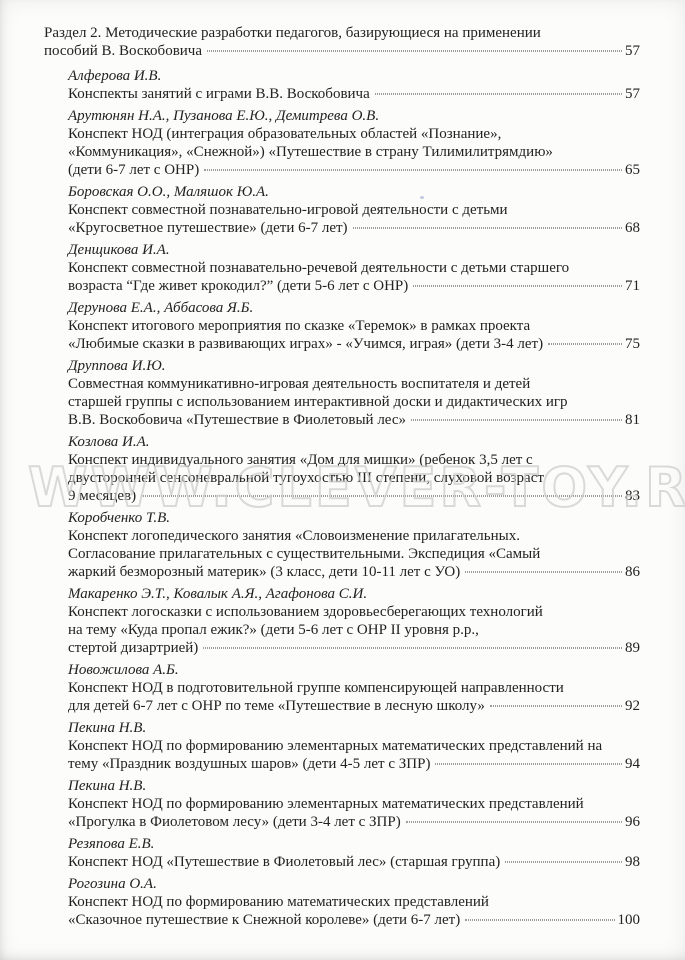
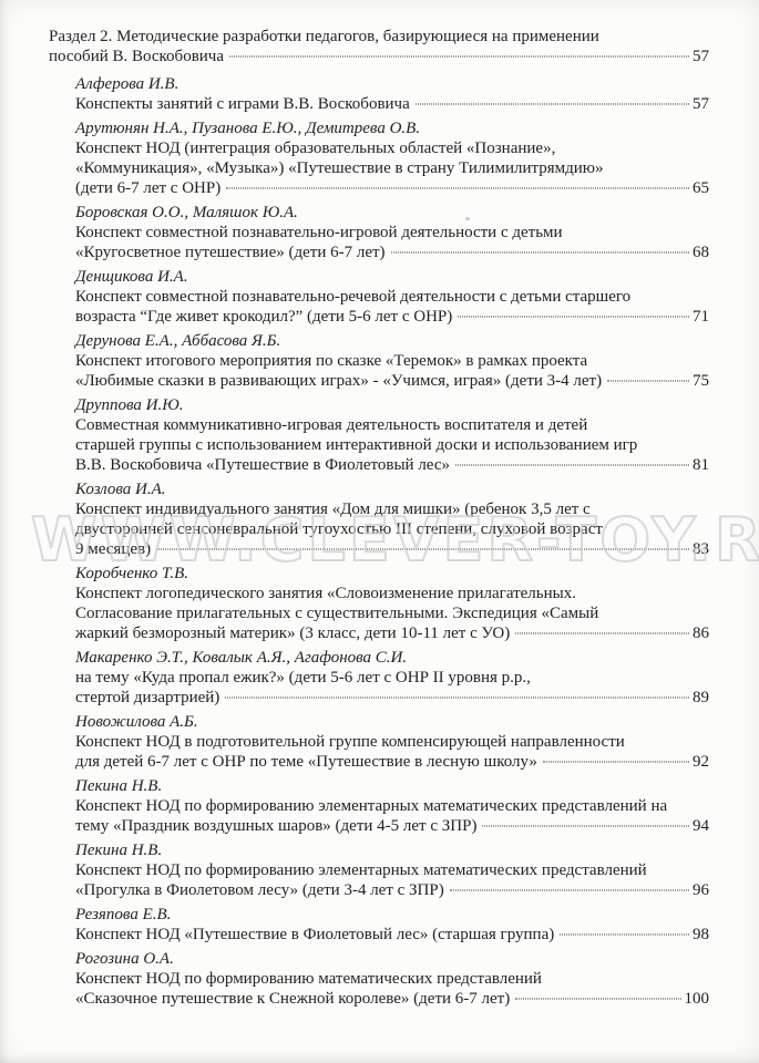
  WWW.CLEVER-TOY.R
  Раздел 2. Методические разработки педагогов, базирующиеся на применении
  пособий В. Воскобовича
  57
  Алферова И.В.
  Конспекты занятий с играми В.В. Воскобовича
  57
  Арутюнян Н.А., Пузанова Е.Ю., Демитрева О.В.
  Конспект НОД (интеграция образовательных областей «Познание»,
- «Коммуникация», «Снежной») «Путешествие в страну Тилимилитрямдию»
+ «Коммуникация», «Музыка») «Путешествие в страну Тилимилитрямдию»
  (дети 6-7 лет с ОНР)
  65
  Боровская О.О., Маляшок Ю.А.
  Конспект совместной познавательно-игровой деятельности с детьми
  «Кругосветное путешествие» (дети 6-7 лет)
  68
  Денщикова И.А.
  Конспект совместной познавательно-речевой деятельности с детьми старшего
  возраста “Где живет крокодил?” (дети 5-6 лет с ОНР)
  71
  Дерунова Е.А., Аббасова Я.Б.
  Конспект итогового мероприятия по сказке «Теремок» в рамках проекта
  «Любимые сказки в развивающих играх» - «Учимся, играя» (дети 3-4 лет)
  75
  Друппова И.Ю.
  Совместная коммуникативно-игровая деятельность воспитателя и детей
- старшей группы с использованием интерактивной доски и дидактических игр
+ старшей группы с использованием интерактивной доски и использованием игр
  В.В. Воскобовича «Путешествие в Фиолетовый лес»
  81
  Козлова И.А.
  Конспект индивидуального занятия «Дом для мишки» (ребенок 3,5 лет с
  двусторонней сенсоневральной тугоухостью III степени, слуховой возраст
  9 месяцев)
  83
  Коробченко Т.В.
  Конспект логопедического занятия «Словоизменение прилагательных.
  Согласование прилагательных с существительными. Экспедиция «Самый
  жаркий безморозный материк» (3 класс, дети 10-11 лет с УО)
  86
  Макаренко Э.Т., Ковалык А.Я., Агафонова С.И.
- Конспект логосказки с использованием здоровьесберегающих технологий
  на тему «Куда пропал ежик?» (дети 5-6 лет с ОНР II уровня р.р.,
  стертой дизартрией)
  89
  Новожилова А.Б.
  Конспект НОД в подготовительной группе компенсирующей направленности
  для детей 6-7 лет с ОНР по теме «Путешествие в лесную школу»
  92
  Пекина Н.В.
  Конспект НОД по формированию элементарных математических представлений на
  тему «Праздник воздушных шаров» (дети 4-5 лет с ЗПР)
  94
  Пекина Н.В.
  Конспект НОД по формированию элементарных математических представлений
  «Прогулка в Фиолетовом лесу» (дети 3-4 лет с ЗПР)
  96
  Резяпова Е.В.
  Конспект НОД «Путешествие в Фиолетовый лес» (старшая группа)
  98
  Рогозина О.А.
  Конспект НОД по формированию математических представлений
  «Сказочное путешествие к Снежной королеве» (дети 6-7 лет)
  100
